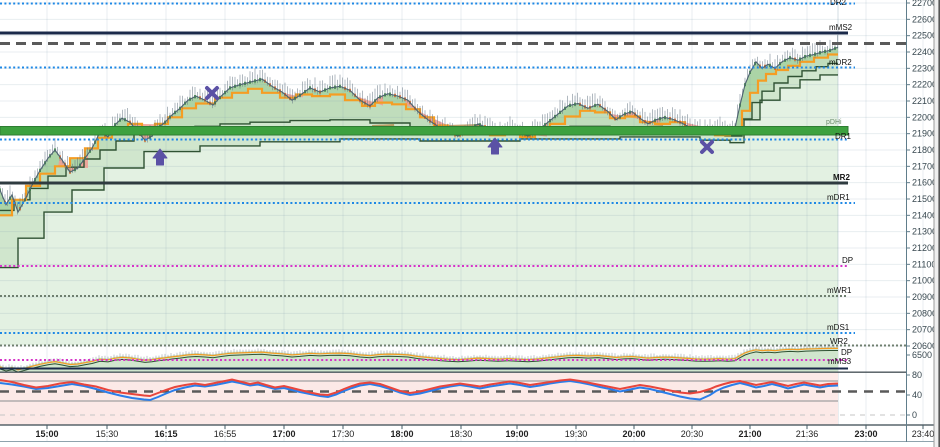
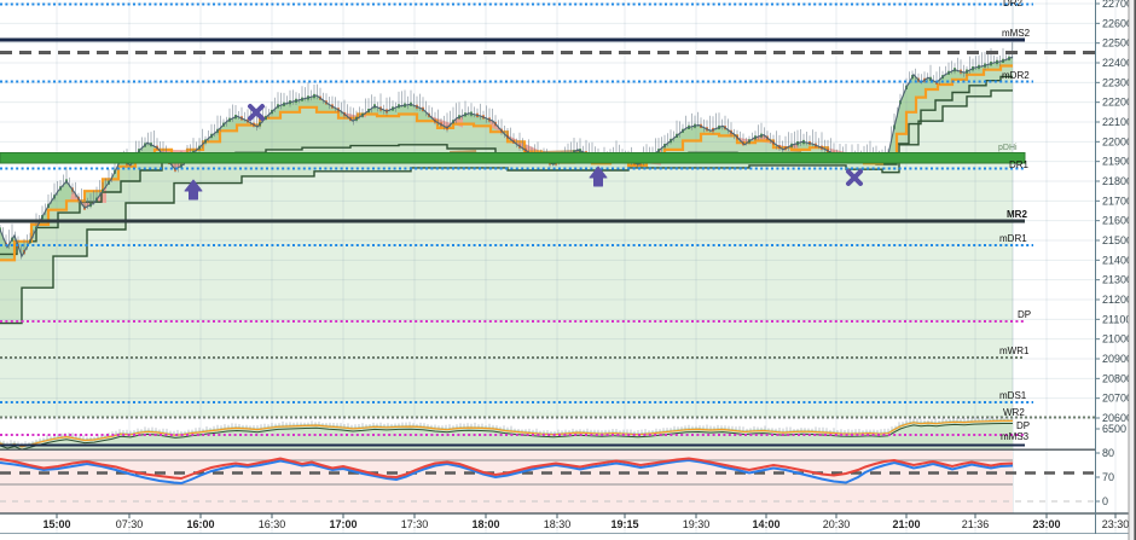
  DR2
  mMS2
  mDR2
  DR1
  MR2
  mDR1
  DP
  mWR1
  mDS1
  WR2
  DP
  mMS3
  2270
  2260
  2250
  2240
  2230
  2220
  2210
  2200
  2190
  2180
  2170
  2160
  2150
  2140
  2130
  2120
  2110
  2100
  2090
  2080
  2070
  2060
  6500
  80
- 40
+ 70
  0
  15:00
- 15:30
+ 07:30
- 16:15
+ 16:00
- 16:55
+ 16:30
  17:00
  17:30
  18:00
  18:30
- 19:00
+ 19:15
  19:30
- 20:00
+ 14:00
  20:30
  21:00
  21:36
  23:00
- 23:40
+ 23:30
